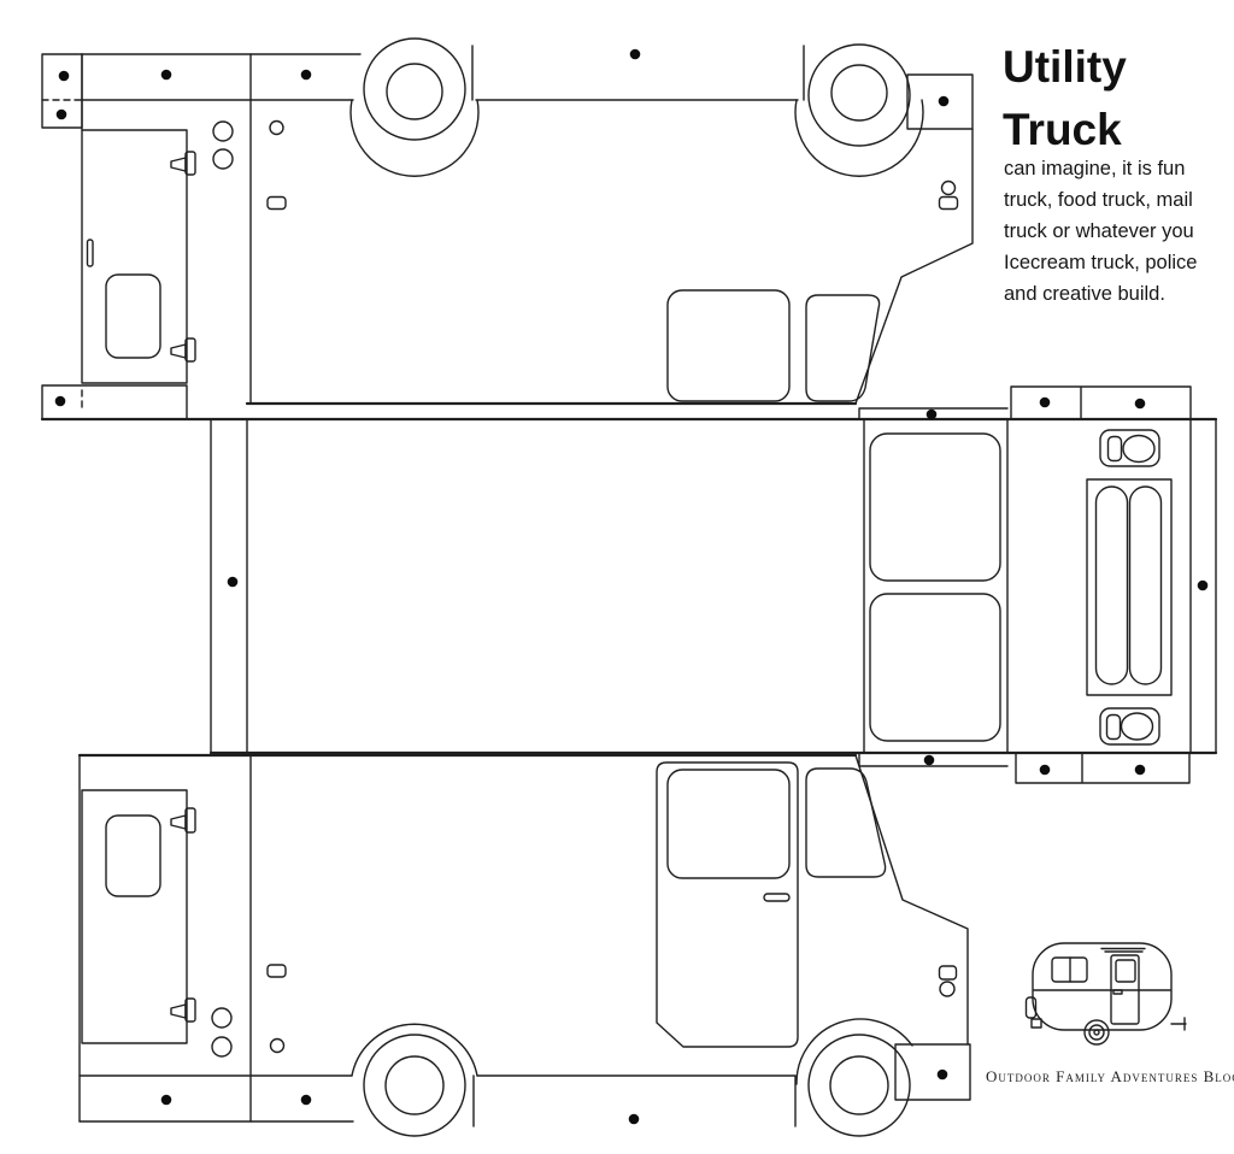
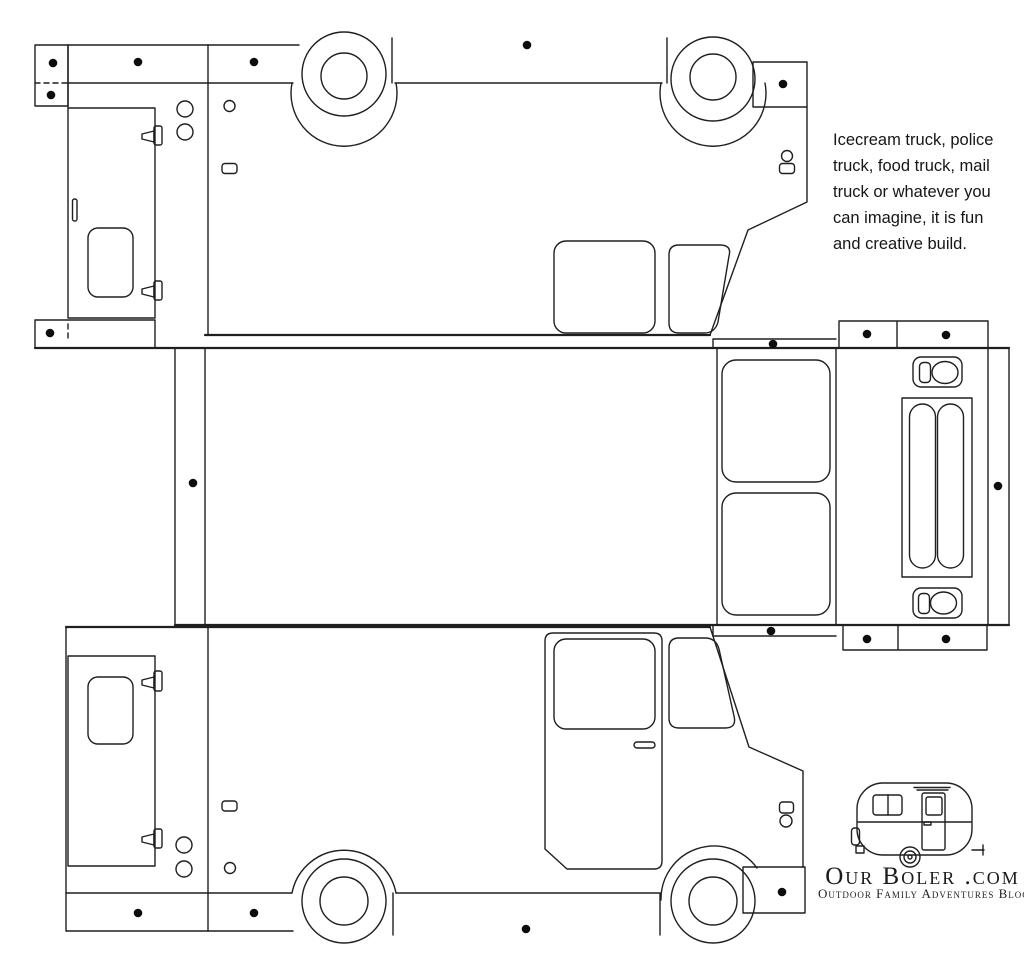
- Utility Truck
- can imagine, it is fun
+ Icecream truck, police
  truck, food truck, mail
  truck or whatever you
- Icecream truck, police
+ can imagine, it is fun
  and creative build.
+ Our Boler .com
  Outdoor Family Adventures Blo
